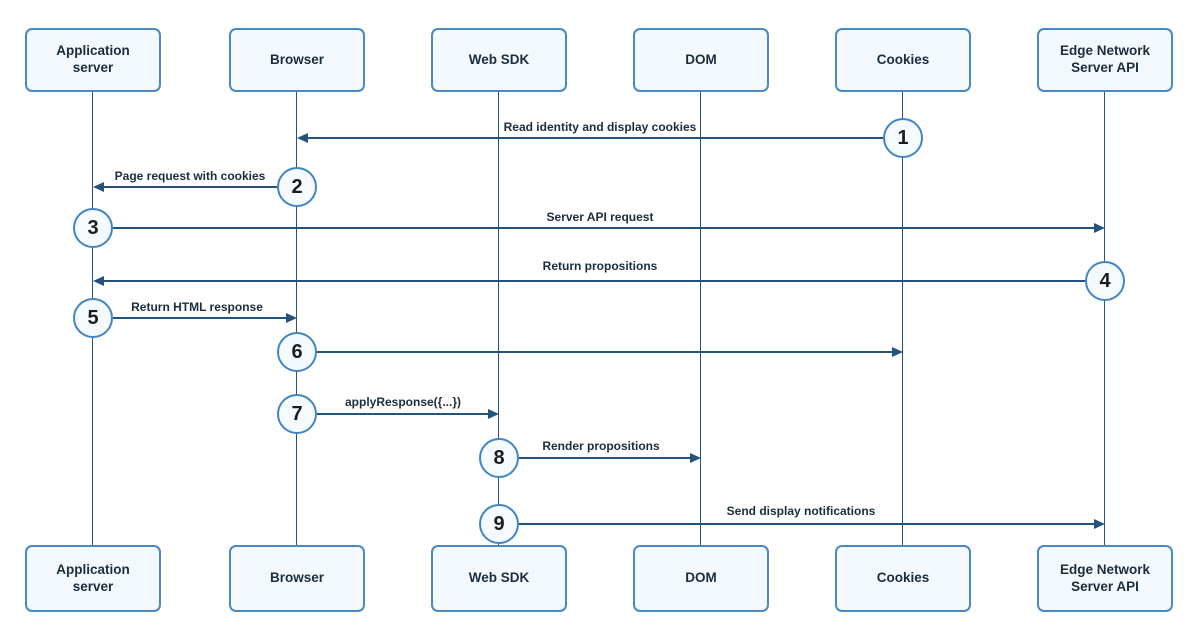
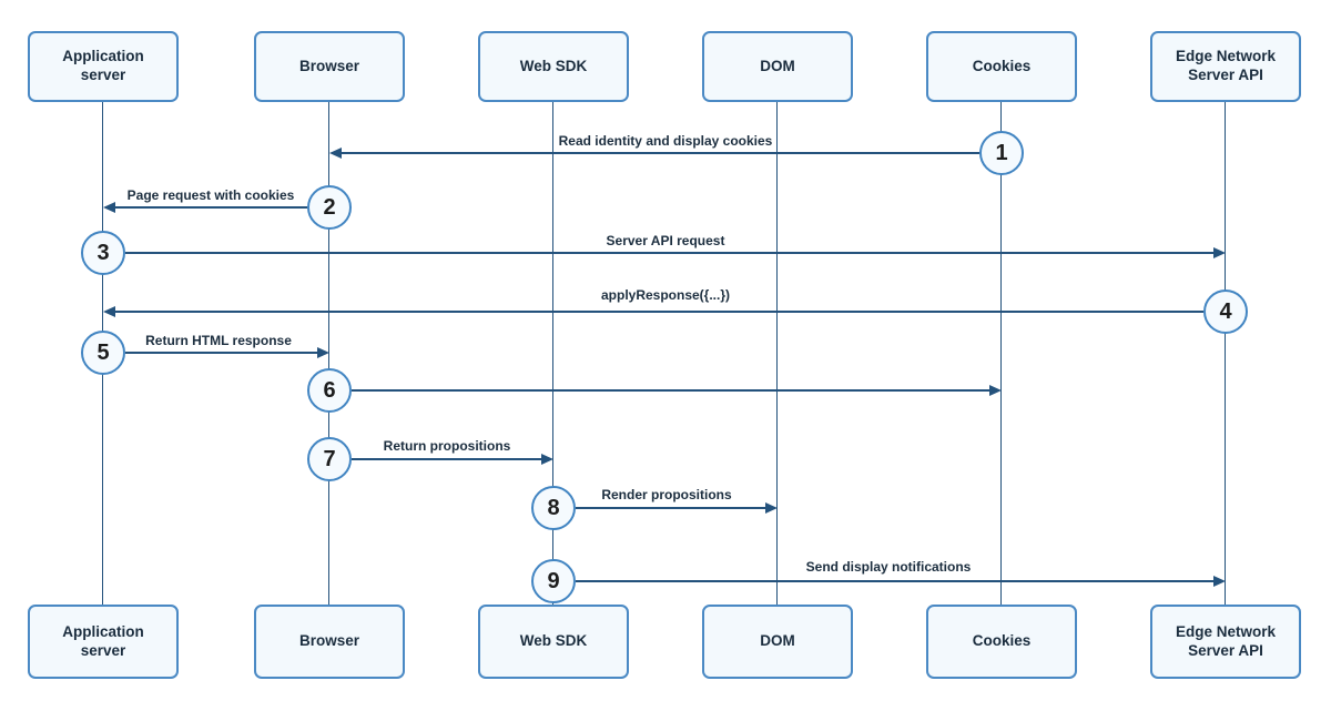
  Application server
  Browser
  Web SDK
  DOM
  Cookies
  Edge Network Server API
  Application server
  Browser
  Web SDK
  DOM
  Cookies
  Edge Network Server API
  Read identity and display cookies
  1
  Page request with cookies
  2
  Server API request
  3
- Return propositions
+ applyResponse({...})
  4
  Return HTML response
  5
  6
- applyResponse({...})
+ Return propositions
  7
  Render propositions
  8
  Send display notifications
  9
